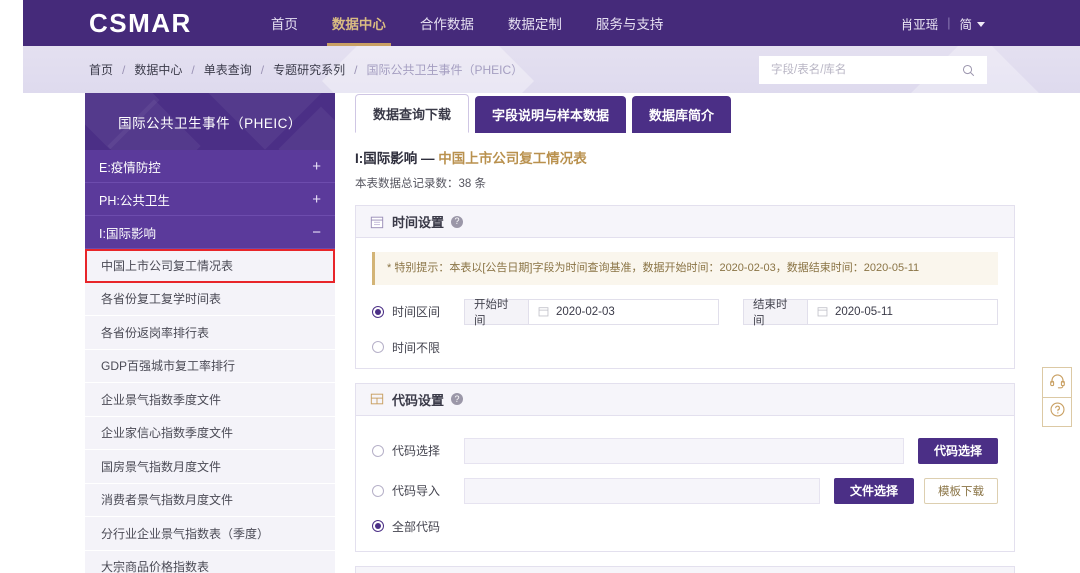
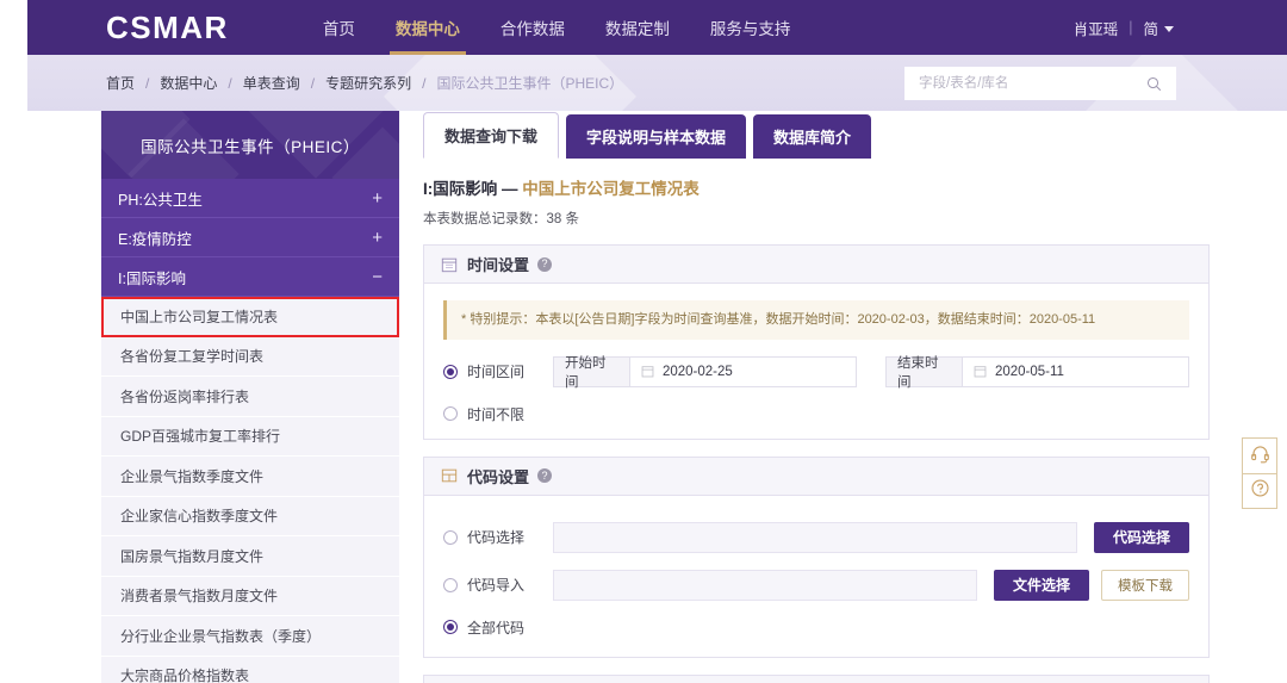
  CSMAR
  首页
  数据中心
  合作数据
  数据定制
  服务与支持
  肖亚瑶
  |
  简
  首页
  /
  数据中心
  /
  单表查询
  /
  专题研究系列
  /
  国际公共卫生事件（PHEIC）
  字段/表名/库名
  国际公共卫生事件（PHEIC）
- E:疫情防控
+ PH:公共卫生
  +
- PH:公共卫生
+ E:疫情防控
  +
  I:国际影响
  −
  中国上市公司复工情况表
  各省份复工复学时间表
  各省份返岗率排行表
  GDP百强城市复工率排行
  企业景气指数季度文件
  企业家信心指数季度文件
  国房景气指数月度文件
  消费者景气指数月度文件
  分行业企业景气指数表（季度）
  大宗商品价格指数表
  数据查询下载
  字段说明与样本数据
  数据库简介
  I:国际影响 — 中国上市公司复工情况表
  本表数据总记录数：38 条
  时间设置
  ?
  * 特别提示：本表以[公告日期]字段为时间查询基准，数据开始时间：2020-02-03，数据结束时间：2020-05-11
  时间区间
  开始时间
- 2020-02-03
+ 2020-02-25
  结束时间
  2020-05-11
  时间不限
  代码设置
  ?
  代码选择
  代码选择
  代码导入
  文件选择
  模板下载
  全部代码
